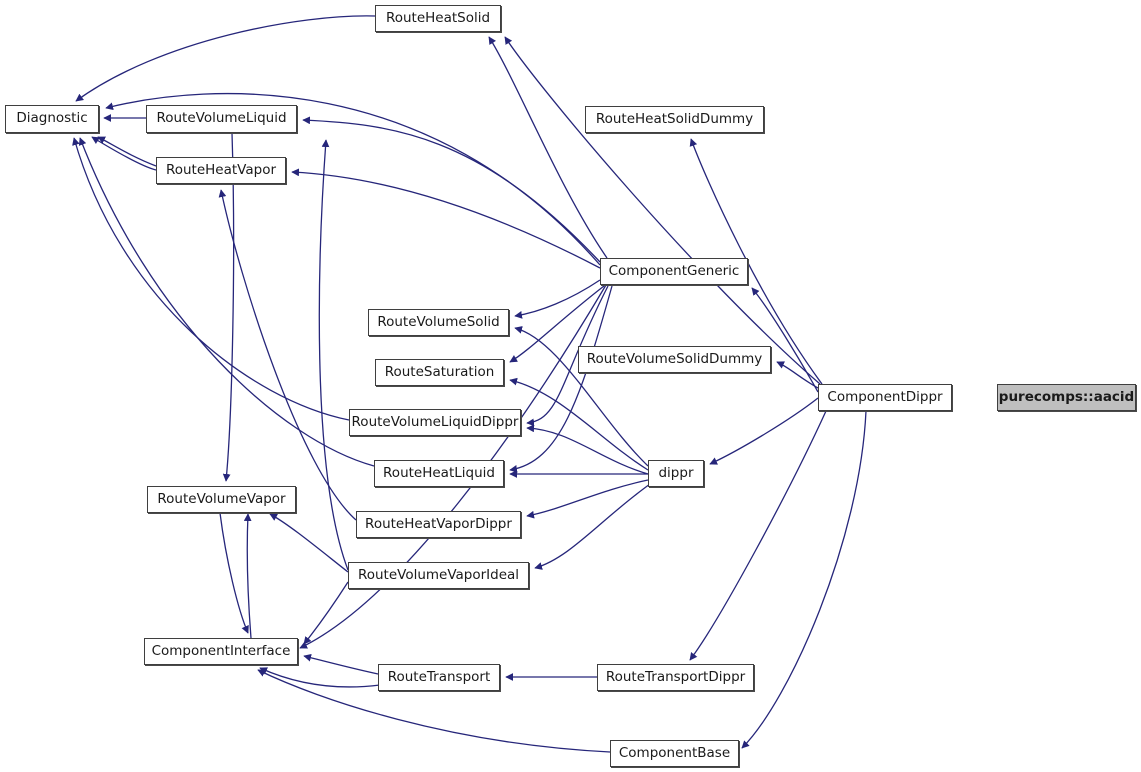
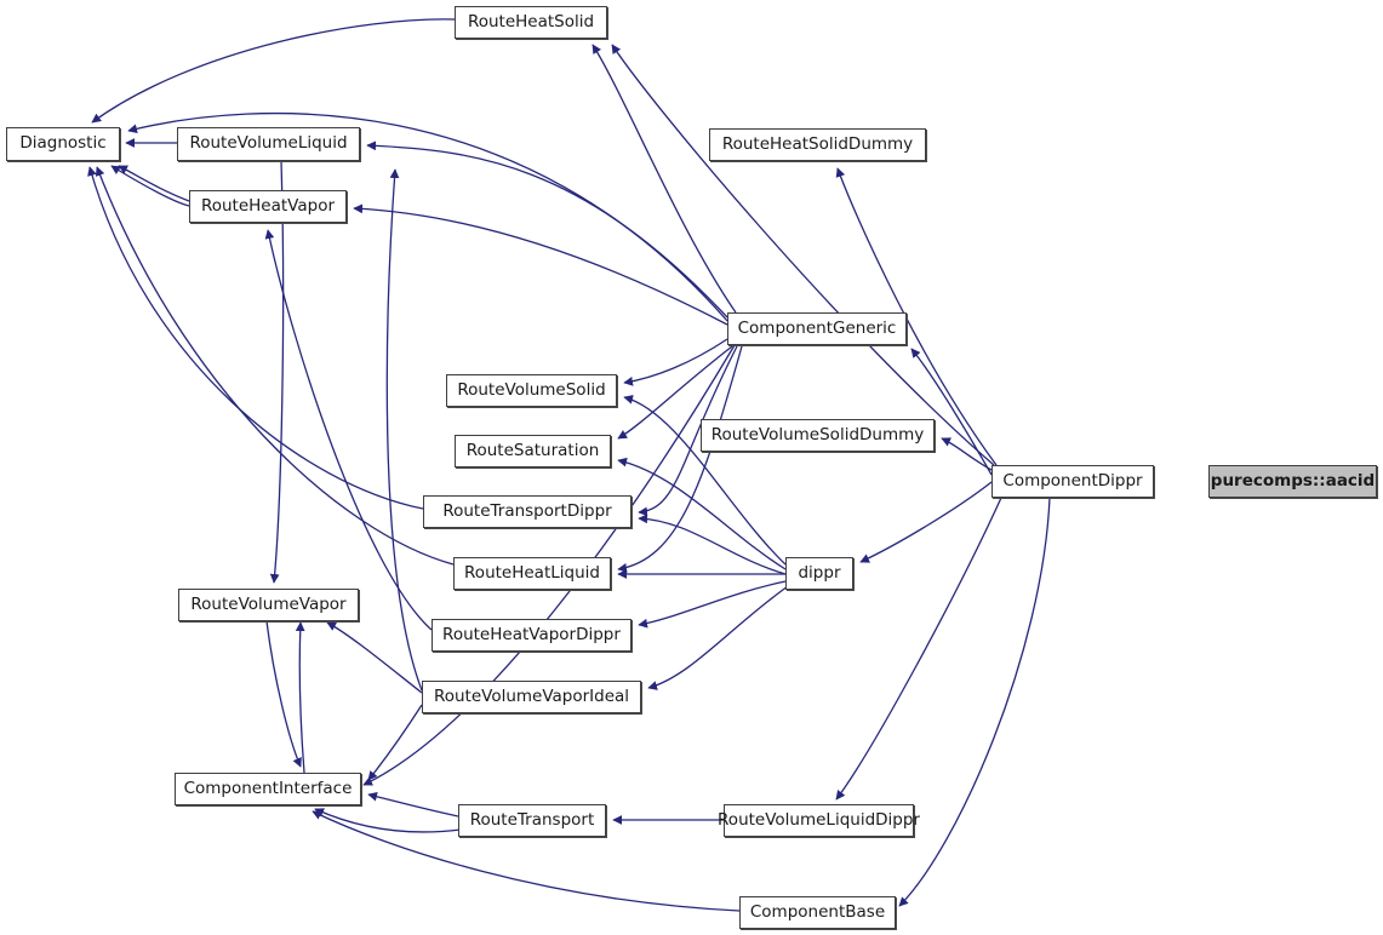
  RouteHeatSolid
  Diagnostic
  RouteVolumeLiquid
  RouteHeatSolidDummy
  RouteHeatVapor
  ComponentGeneric
  RouteVolumeSolid
  RouteVolumeSolidDummy
  RouteSaturation
  ComponentDippr
  purecomps::aacid
- RouteVolumeLiquidDippr
+ RouteTransportDippr
  RouteHeatLiquid
  dippr
  RouteVolumeVapor
  RouteHeatVaporDippr
  RouteVolumeVaporIdeal
  ComponentInterface
  RouteTransport
- RouteTransportDippr
+ RouteVolumeLiquidDippr
  ComponentBase
